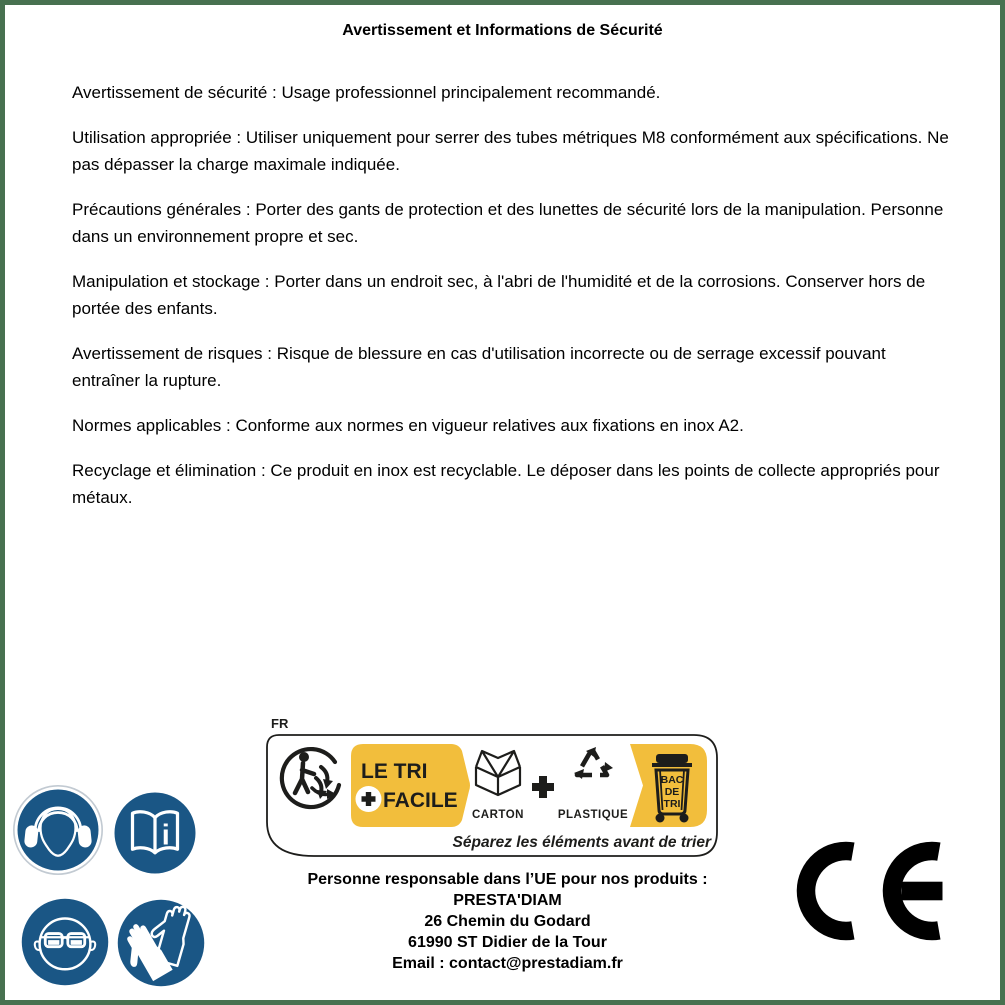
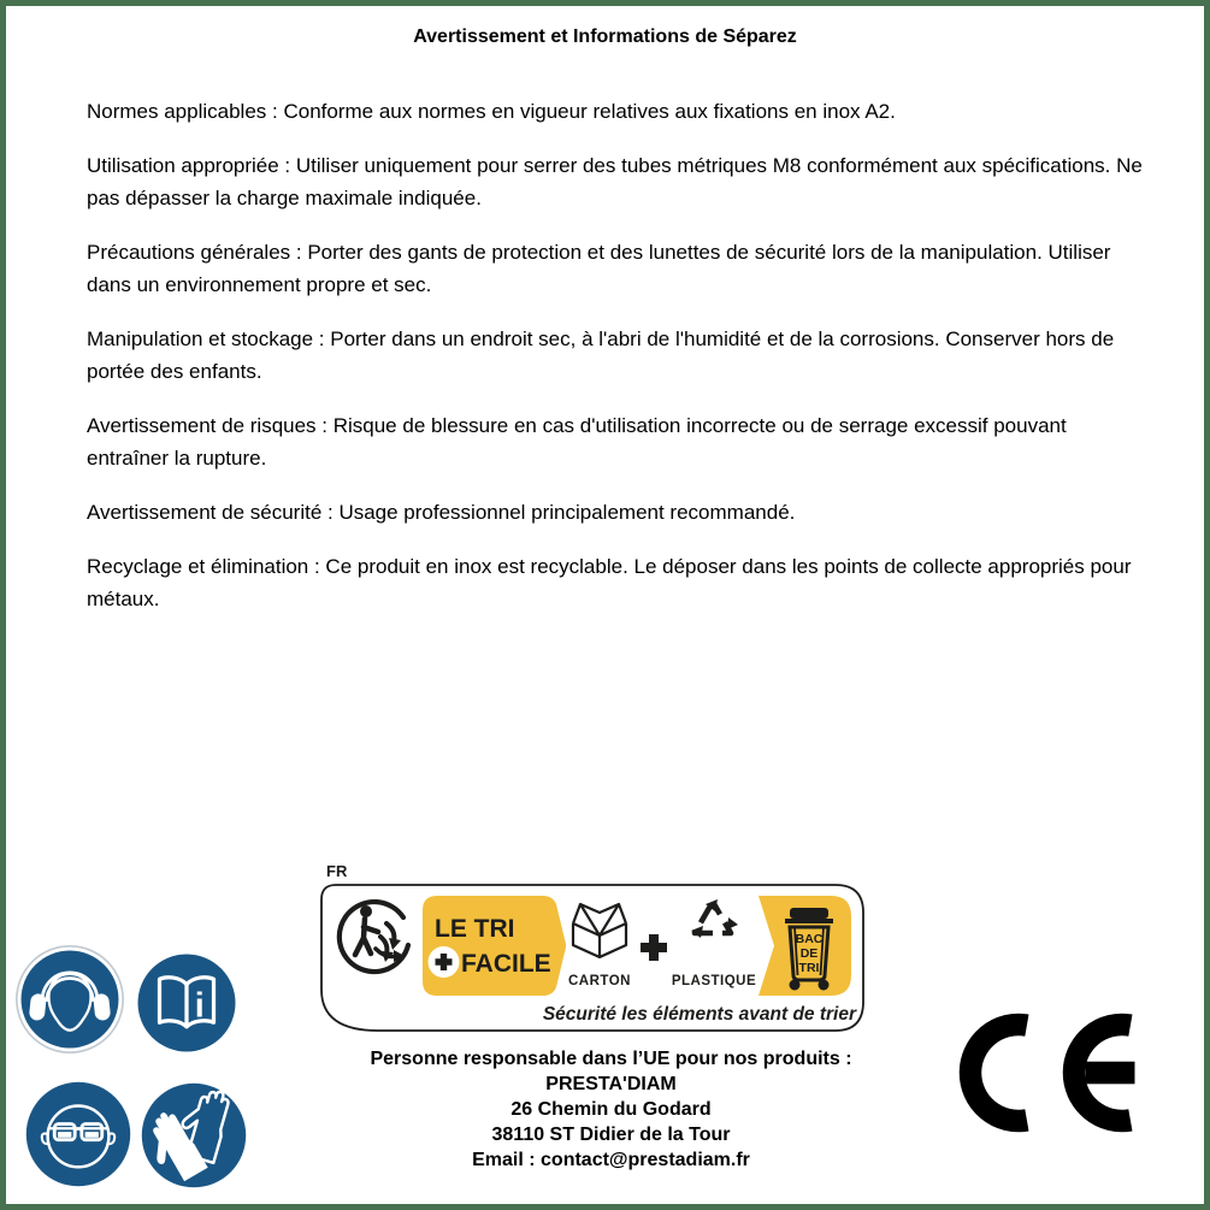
- Avertissement et Informations de Sécurité
+ Avertissement et Informations de Séparez
- Avertissement de sécurité : Usage professionnel principalement recommandé.
+ Normes applicables : Conforme aux normes en vigueur relatives aux fixations en inox A2.
  Utilisation appropriée : Utiliser uniquement pour serrer des tubes métriques M8 conformément aux spécifications. Ne pas dépasser la charge maximale indiquée.
- Précautions générales : Porter des gants de protection et des lunettes de sécurité lors de la manipulation. Personne dans un environnement propre et sec.
+ Précautions générales : Porter des gants de protection et des lunettes de sécurité lors de la manipulation. Utiliser dans un environnement propre et sec.
  Manipulation et stockage : Porter dans un endroit sec, à l'abri de l'humidité et de la corrosions. Conserver hors de portée des enfants.
  Avertissement de risques : Risque de blessure en cas d'utilisation incorrecte ou de serrage excessif pouvant entraîner la rupture.
- Normes applicables : Conforme aux normes en vigueur relatives aux fixations en inox A2.
+ Avertissement de sécurité : Usage professionnel principalement recommandé.
  Recyclage et élimination : Ce produit en inox est recyclable. Le déposer dans les points de collecte appropriés pour métaux.
  i
  FR
  LE TRI
  FACILE
  CARTON
  PLASTIQUE
  BAC
  DE
  TRI
- Séparez les éléments avant de trier
+ Sécurité les éléments avant de trier
  Personne responsable dans l’UE pour nos produits :
  PRESTA'DIAM
  26 Chemin du Godard
- 61990 ST Didier de la Tour
+ 38110 ST Didier de la Tour
  Email : contact@prestadiam.fr
